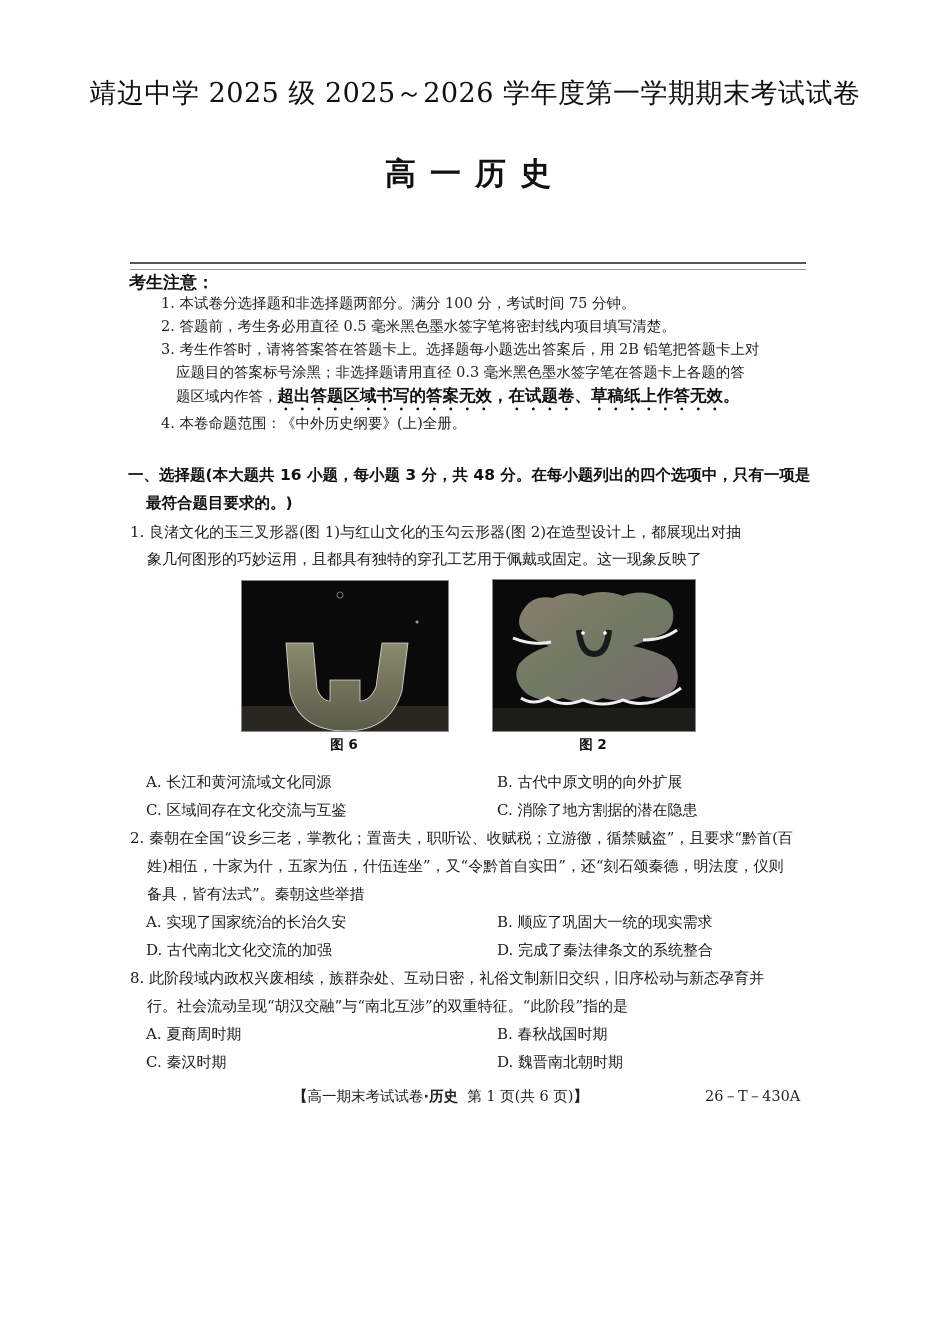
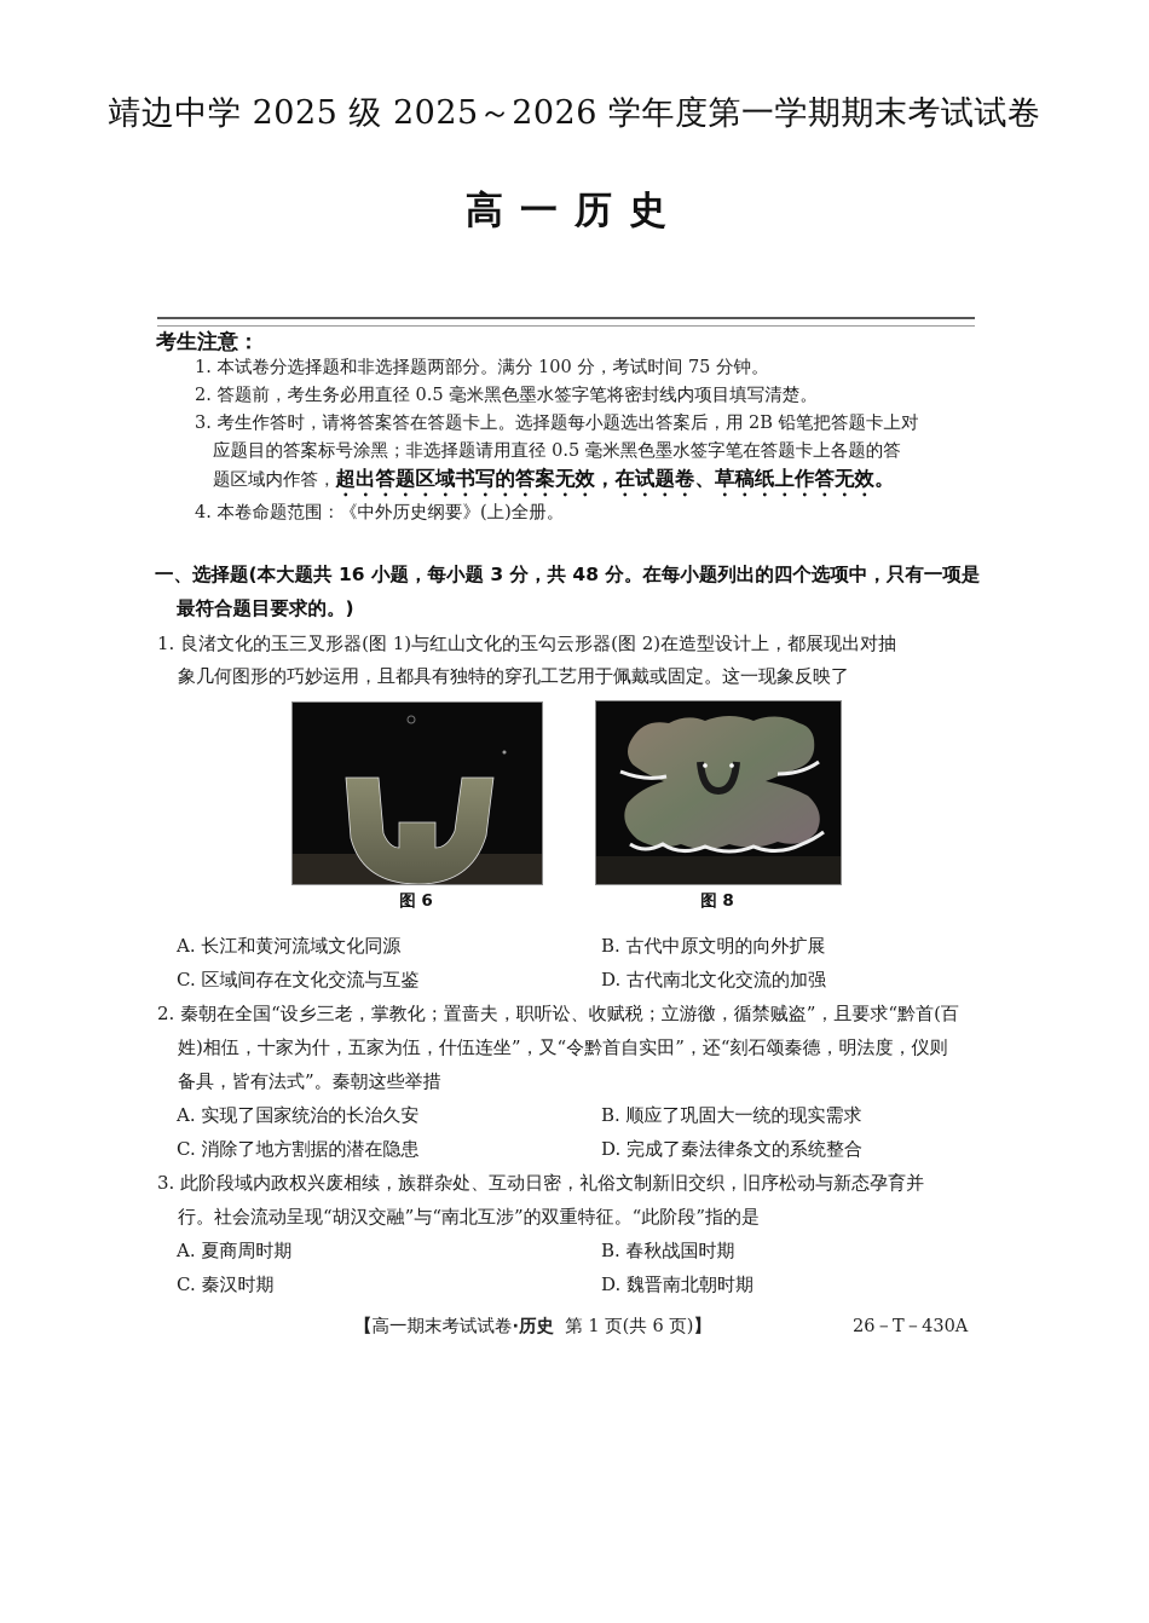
  靖边中学 2025 级 2025～2026 学年度第一学期期末考试试卷
  高一历史
  考生注意：
  1. 本试卷分选择题和非选择题两部分。满分 100 分，考试时间 75 分钟。
  2. 答题前，考生务必用直径 0.5 毫米黑色墨水签字笔将密封线内项目填写清楚。
  3. 考生作答时，请将答案答在答题卡上。选择题每小题选出答案后，用 2B 铅笔把答题卡上对
- 应题目的答案标号涂黑；非选择题请用直径 0.3 毫米黑色墨水签字笔在答题卡上各题的答
+ 应题目的答案标号涂黑；非选择题请用直径 0.5 毫米黑色墨水签字笔在答题卡上各题的答
  题区域内作答，超出答题区域书写的答案无效，在试题卷、草稿纸上作答无效。
  4. 本卷命题范围：《中外历史纲要》(上)全册。
  一、选择题(本大题共 16 小题，每小题 3 分，共 48 分。在每小题列出的四个选项中，只有一项是
  最符合题目要求的。)
  1. 良渚文化的玉三叉形器(图 1)与红山文化的玉勾云形器(图 2)在造型设计上，都展现出对抽
  象几何图形的巧妙运用，且都具有独特的穿孔工艺用于佩戴或固定。这一现象反映了
  图 6
- 图 2
+ 图 8
  A. 长江和黄河流域文化同源
  B. 古代中原文明的向外扩展
  C. 区域间存在文化交流与互鉴
- C. 消除了地方割据的潜在隐患
+ D. 古代南北文化交流的加强
  2. 秦朝在全国“设乡三老，掌教化；置啬夫，职听讼、收赋税；立游徼，循禁贼盗”，且要求“黔首(百
  姓)相伍，十家为什，五家为伍，什伍连坐”，又“令黔首自实田”，还“刻石颂秦德，明法度，仪则
  备具，皆有法式”。秦朝这些举措
  A. 实现了国家统治的长治久安
  B. 顺应了巩固大一统的现实需求
- D. 古代南北文化交流的加强
+ C. 消除了地方割据的潜在隐患
  D. 完成了秦法律条文的系统整合
- 8. 此阶段域内政权兴废相续，族群杂处、互动日密，礼俗文制新旧交织，旧序松动与新态孕育并
+ 3. 此阶段域内政权兴废相续，族群杂处、互动日密，礼俗文制新旧交织，旧序松动与新态孕育并
  行。社会流动呈现“胡汉交融”与“南北互涉”的双重特征。“此阶段”指的是
  A. 夏商周时期
  B. 春秋战国时期
  C. 秦汉时期
  D. 魏晋南北朝时期
  【高一期末考试试卷·历史 第 1 页(共 6 页)】
  26－T－430A
